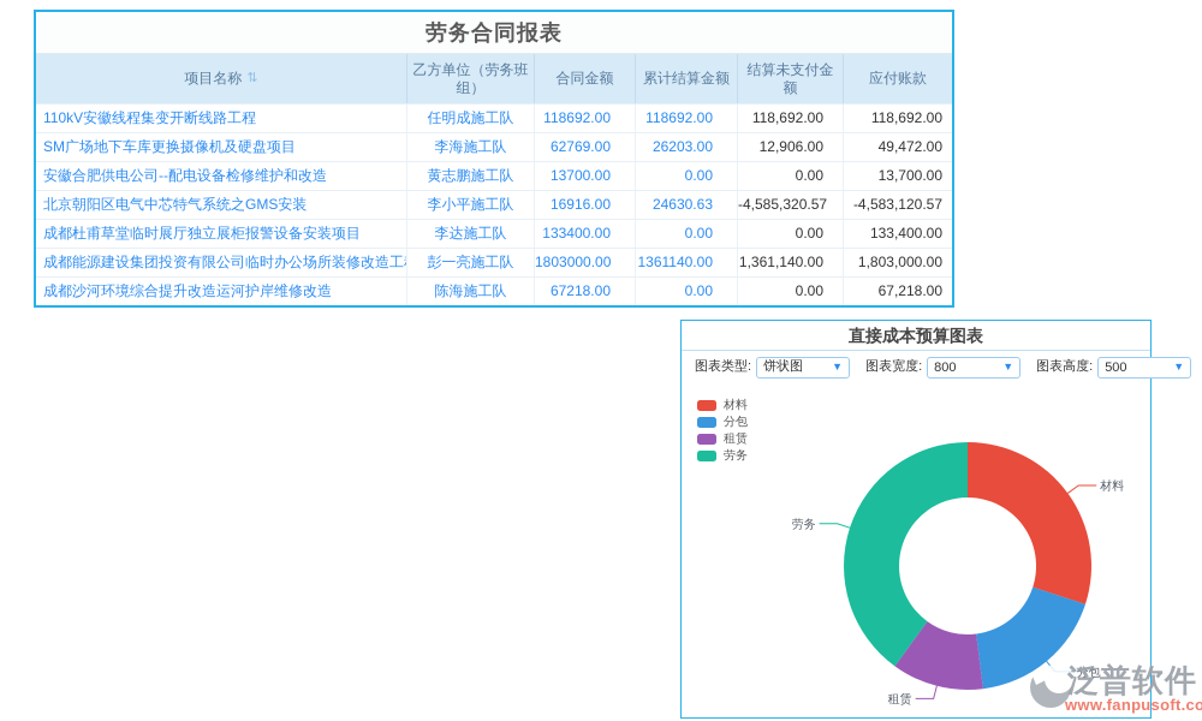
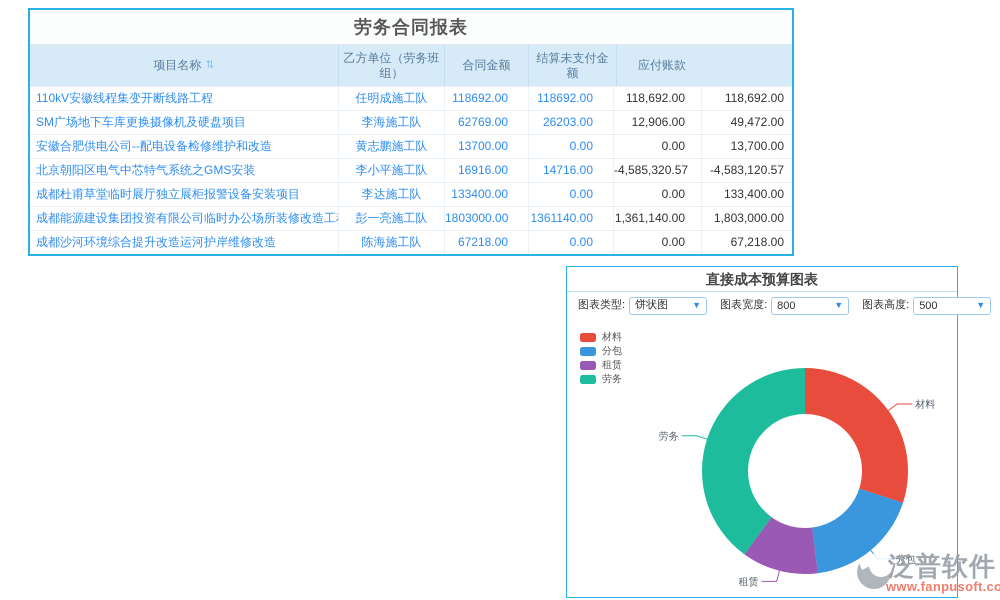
  劳务合同报表
  项目名称
  ⇅
  乙方单位（劳务班组）
  合同金额
- 累计结算金额
  结算未支付金额
  应付账款
  110kV安徽线程集变开断线路工程
  任明成施工队
  118692.00
  118692.00
  118,692.00
  118,692.00
  SM广场地下车库更换摄像机及硬盘项目
  李海施工队
  62769.00
  26203.00
  12,906.00
  49,472.00
  安徽合肥供电公司--配电设备检修维护和改造
  黄志鹏施工队
  13700.00
  0.00
  0.00
  13,700.00
  北京朝阳区电气中芯特气系统之GMS安装
  李小平施工队
  16916.00
- 24630.63
+ 14716.00
  -4,585,320.57
  -4,583,120.57
  成都杜甫草堂临时展厅独立展柜报警设备安装项目
  李达施工队
  133400.00
  0.00
  0.00
  133,400.00
  成都能源建设集团投资有限公司临时办公场所装修改造工
  彭一亮施工队
  1803000.00
  1361140.00
  1,361,140.00
  1,803,000.00
  成都沙河环境综合提升改造运河护岸维修改造
  陈海施工队
  67218.00
  0.00
  0.00
  67,218.00
  直接成本预算图表
  图表类型:
  饼状图
  ▼
  图表宽度:
  800
  ▼
  图表高度:
  500
  ▼
  材料
  分包
  租赁
  劳务
  材料
  分包
  租赁
  劳务
  泛普软件
  www.fanpusoft.co
